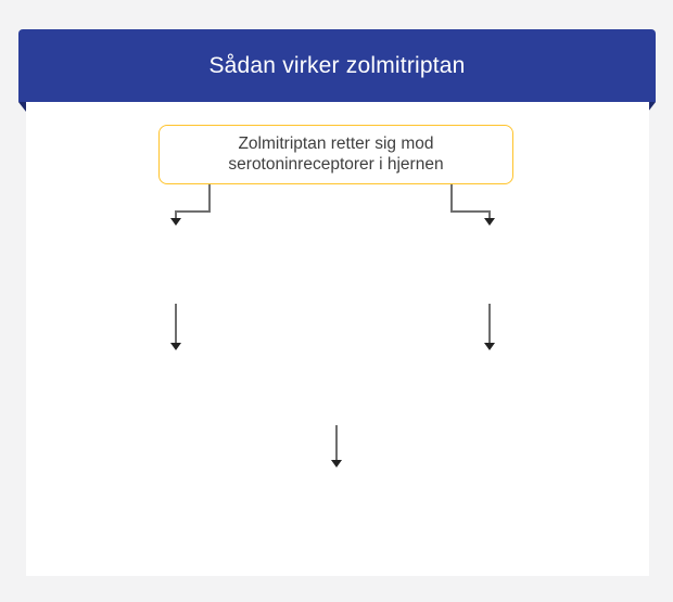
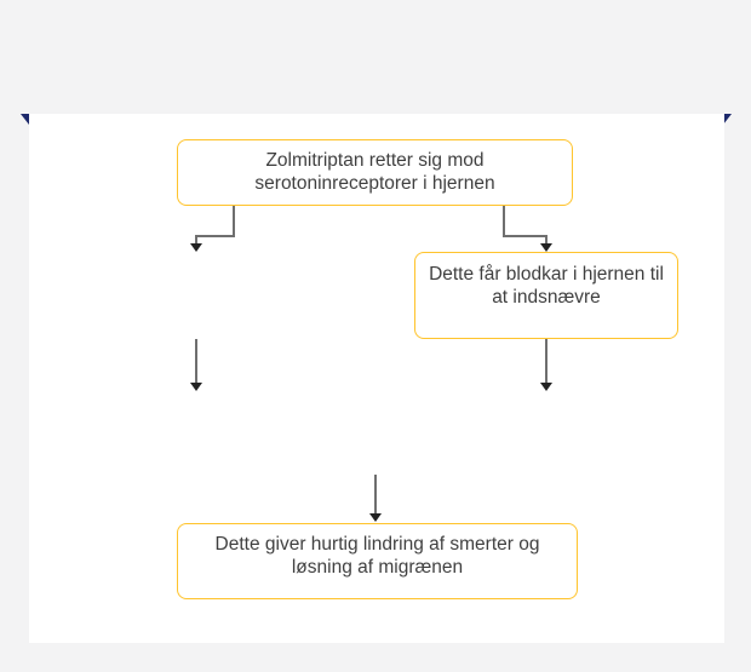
- Sådan virker zolmitriptan
  Zolmitriptan retter sig mod
  serotoninreceptorer i hjernen
+ Dette får blodkar i hjernen til
+ at indsnævre
+ Dette giver hurtig lindring af smerter og
+ løsning af migrænen
